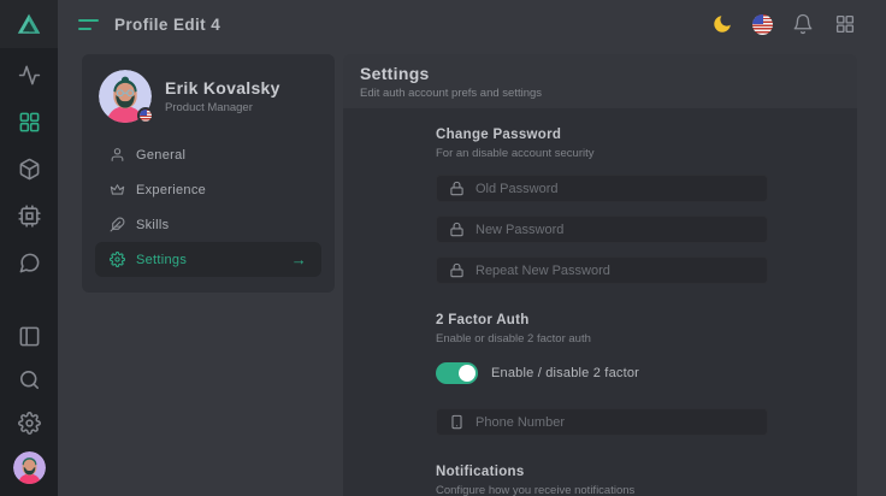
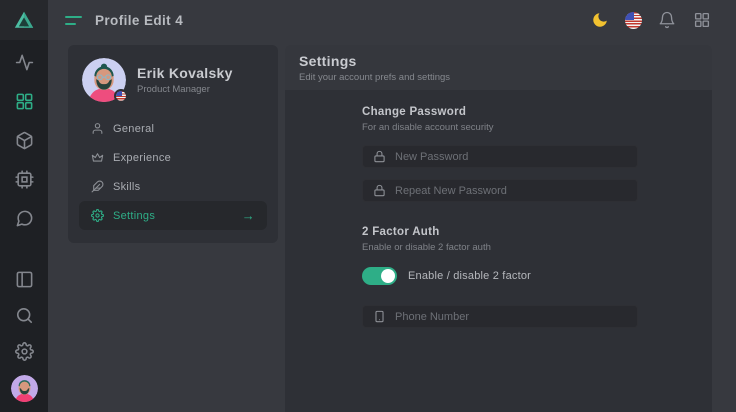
  Profile Edit 4
  Erik Kovalsky
  Product Manager
  General
  Experience
  Skills
  Settings
  →
  Settings
- Edit auth account prefs and settings
+ Edit your account prefs and settings
  Change Password
  For an disable account security
- Old Password
  New Password
  Repeat New Password
  2 Factor Auth
  Enable or disable 2 factor auth
  Enable / disable 2 factor
  Phone Number
- Notifications
- Configure how you receive notifications
